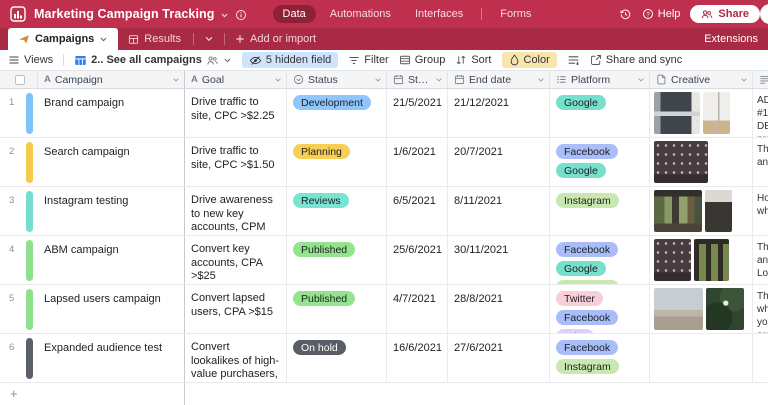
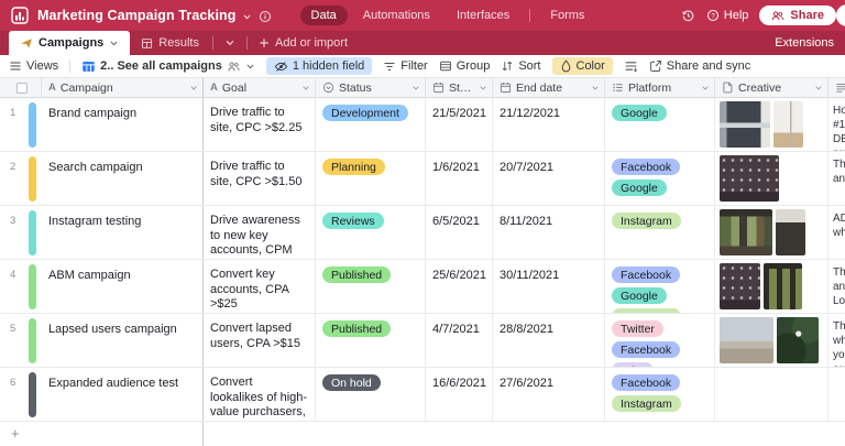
  Marketing Campaign Tracking
  Data
  Automations
  Interfaces
  Forms
  Help
  Share
  Campaigns
  Results
  Add or import
  Extensions
  Views
  2.. See all campaigns
- 5 hidden field
+ 1 hidden field
  Filter
  Group
  Sort
  Color
  Share and sync
  A
  Campaign
  A
  Goal
  Status
  End date
  Platform
  Creative
  1
  Brand campaign
  Drive traffic to site, CPC >$2.25
  Development
  21/5/2021
  21/12/2021
  Google
- AD
+ Ho
  #1
  2
  Search campaign
  Drive traffic to site, CPC >$1.50
  Planning
  1/6/2021
  20/7/2021
  Facebook
  Google
  3
  Instagram testing
  Drive awareness to new key accounts, CPM
  Reviews
  6/5/2021
  8/11/2021
  Instagram
- Ho
+ AD
  wh
  4
  ABM campaign
  Convert key accounts, CPA >$25
  Published
  25/6/2021
  30/11/2021
  Facebook
  Google
  Lo
  5
  Lapsed users campaign
  Convert lapsed users, CPA >$15
  Published
  4/7/2021
  28/8/2021
  Twitter
  Facebook
  wh
  6
  Expanded audience test
  Convert lookalikes of high-value purchasers,
  On hold
  16/6/2021
  27/6/2021
  Facebook
  Instagram
  +
